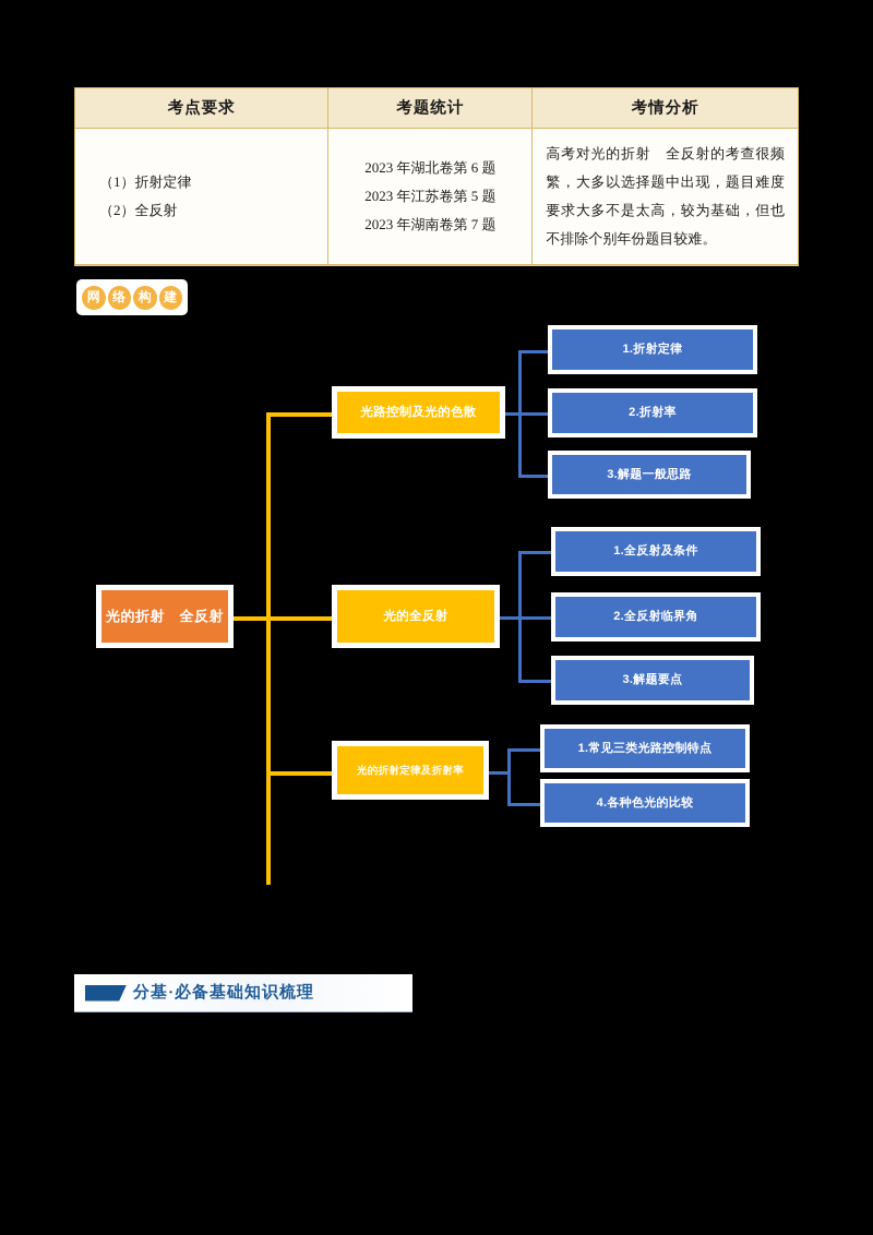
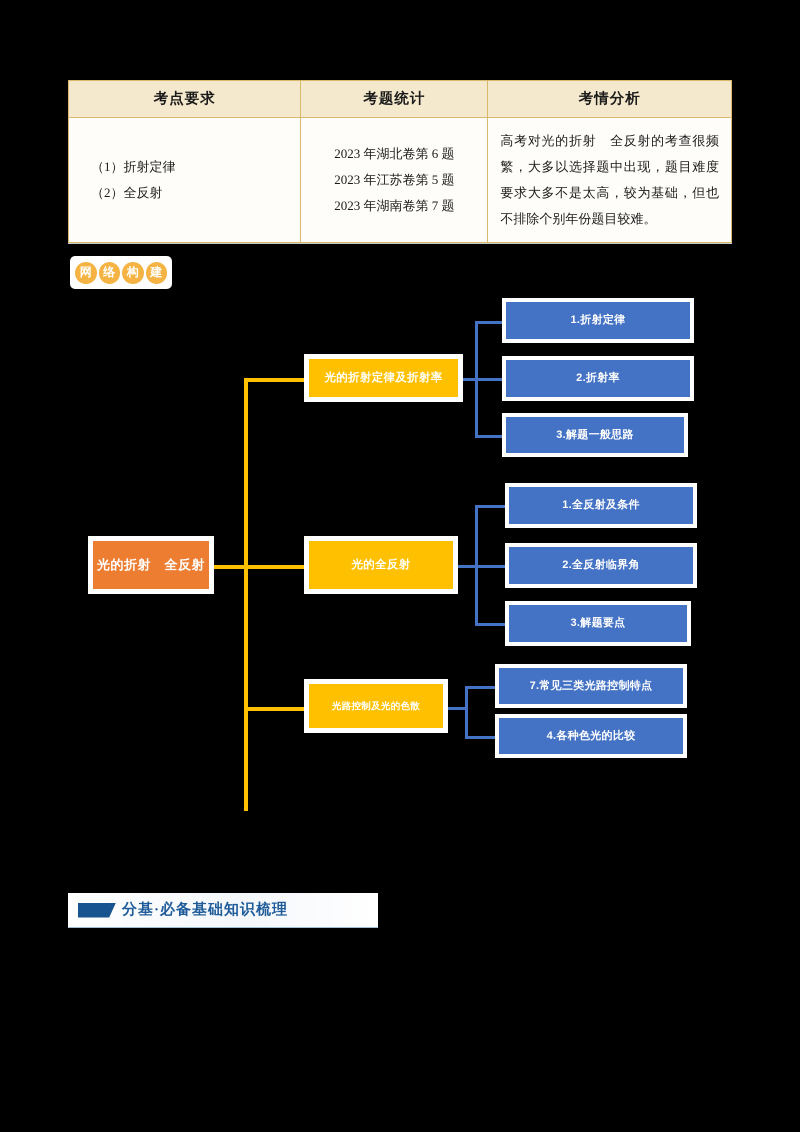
  考点要求	考题统计	考情分析
  （1）折射定律 （2）全反射	2023 年湖北卷第 6 题 2023 年江苏卷第 5 题 2023 年湖南卷第 7 题	高考对光的折射 全反射的考查很频繁，大多以选择题中出现，题目难度要求大多不是太高，较为基础，但也不排除个别年份题目较难。
  网
  络
  构
  建
  光的折射 全反射
- 光路控制及光的色散
+ 光的折射定律及折射率
  光的全反射
- 光的折射定律及折射率
+ 光路控制及光的色散
  1.折射定律
  2.折射率
  3.解题一般思路
  1.全反射及条件
  2.全反射临界角
  3.解题要点
- 1.常见三类光路控制特点
+ 7.常见三类光路控制特点
  4.各种色光的比较
  分基·必备基础知识梳理
